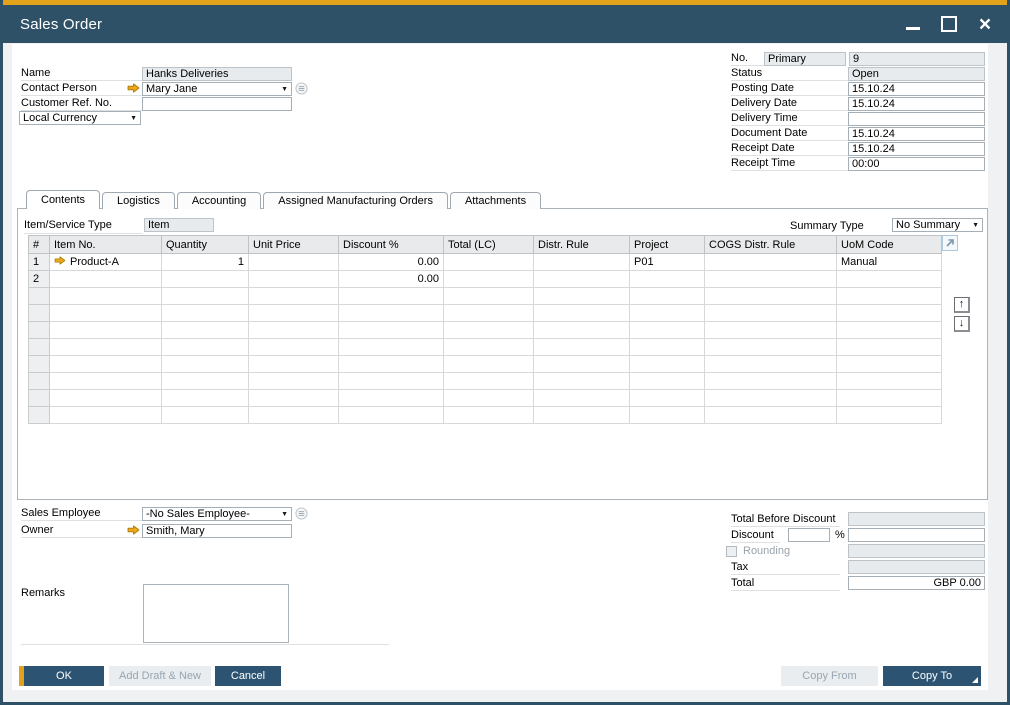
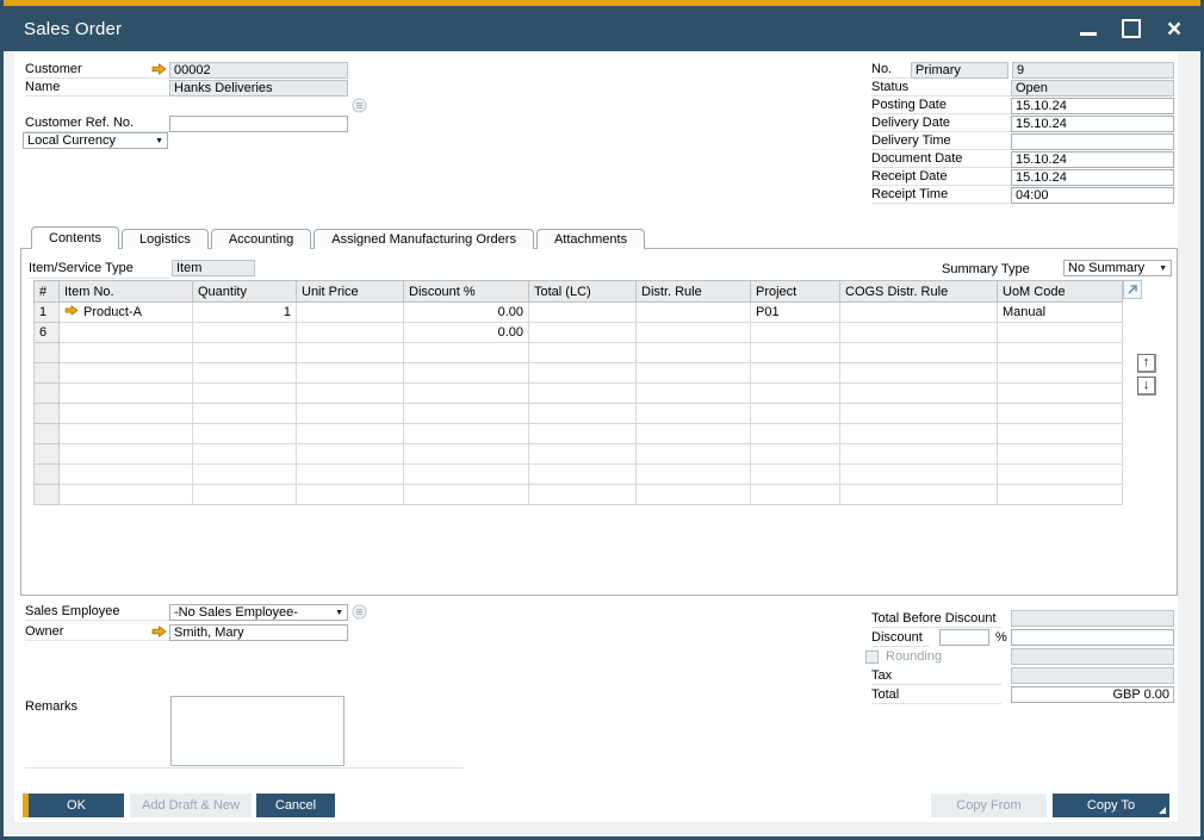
  Sales Order
  ×
+ Customer
+ 00002
  Name
  Hanks Deliveries
- Contact Person
- Mary Jane
  Customer Ref. No.
  Local Currency
  No.
  Primary
  9
  Status
  Open
  Posting Date
  15.10.24
  Delivery Date
  15.10.24
  Delivery Time
  Document Date
  15.10.24
  Receipt Date
  15.10.24
  Receipt Time
- 00:00
+ 04:00
  Contents
  Logistics
  Accounting
  Assigned Manufacturing Orders
  Attachments
  Item/Service Type
  Item
  Summary Type
  No Summary
  #	Item No.	Quantity	Unit Price	Discount %	Total (LC)	Distr. Rule	Project	COGS Distr. Rule	UoM Code
  1	Product-A	1		0.00			P01		Manual
- 2				0.00
+ 6				0.00
  ↑
  ↓
  Sales Employee
  -No Sales Employee-
  Owner
  Smith, Mary
  Remarks
  Total Before Discount
  Discount
  %
  Rounding
  Tax
  Total
  GBP 0.00
  OK
  Add Draft & New
  Cancel
  Copy From
  Copy To
